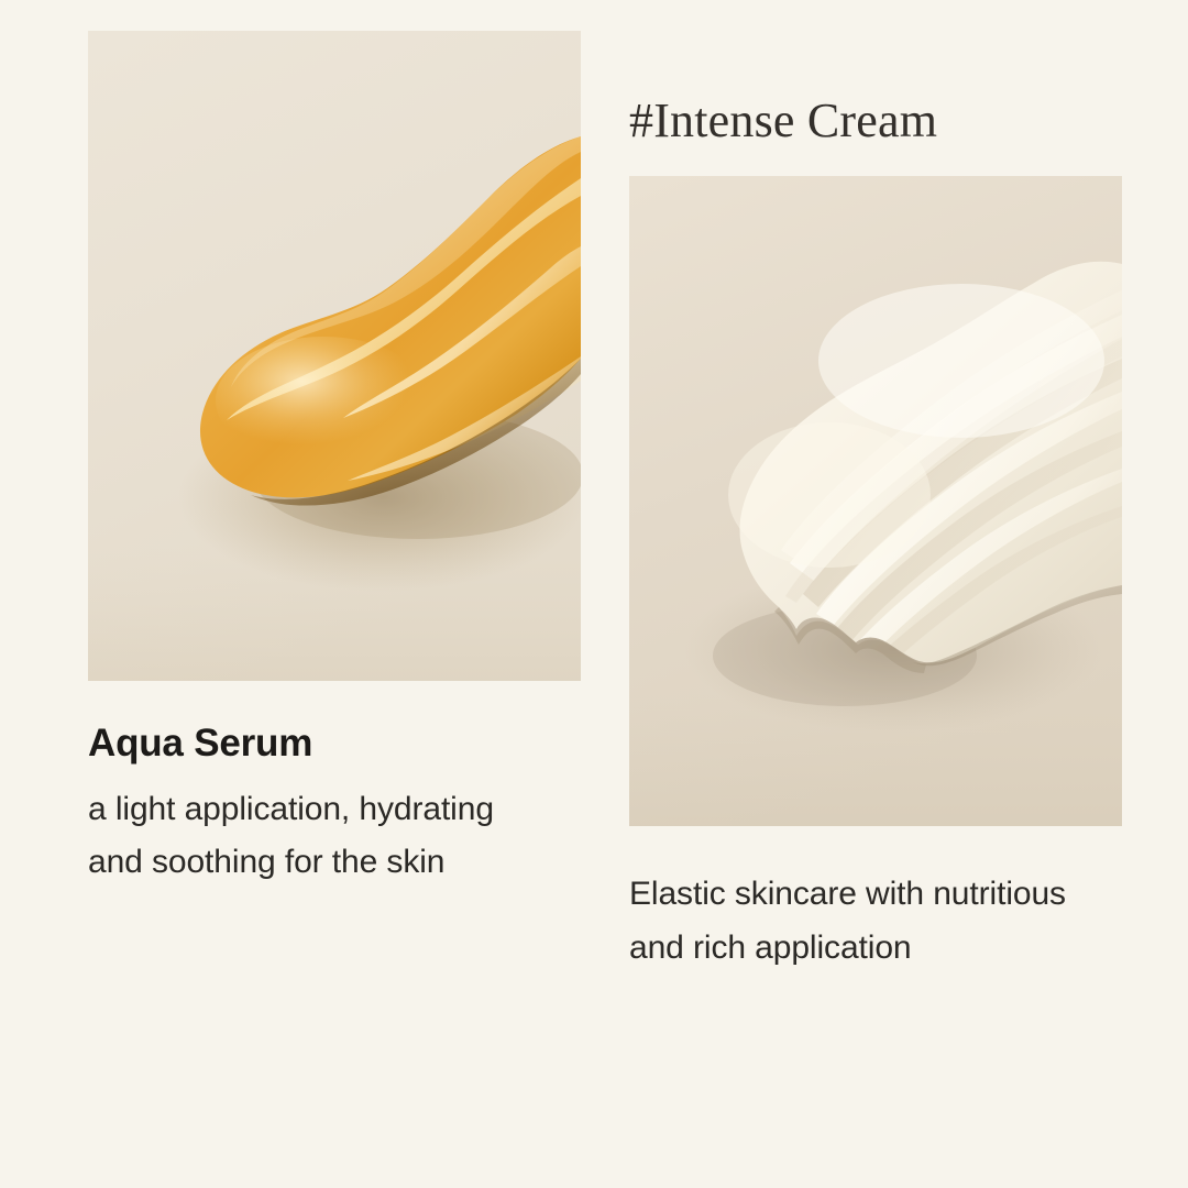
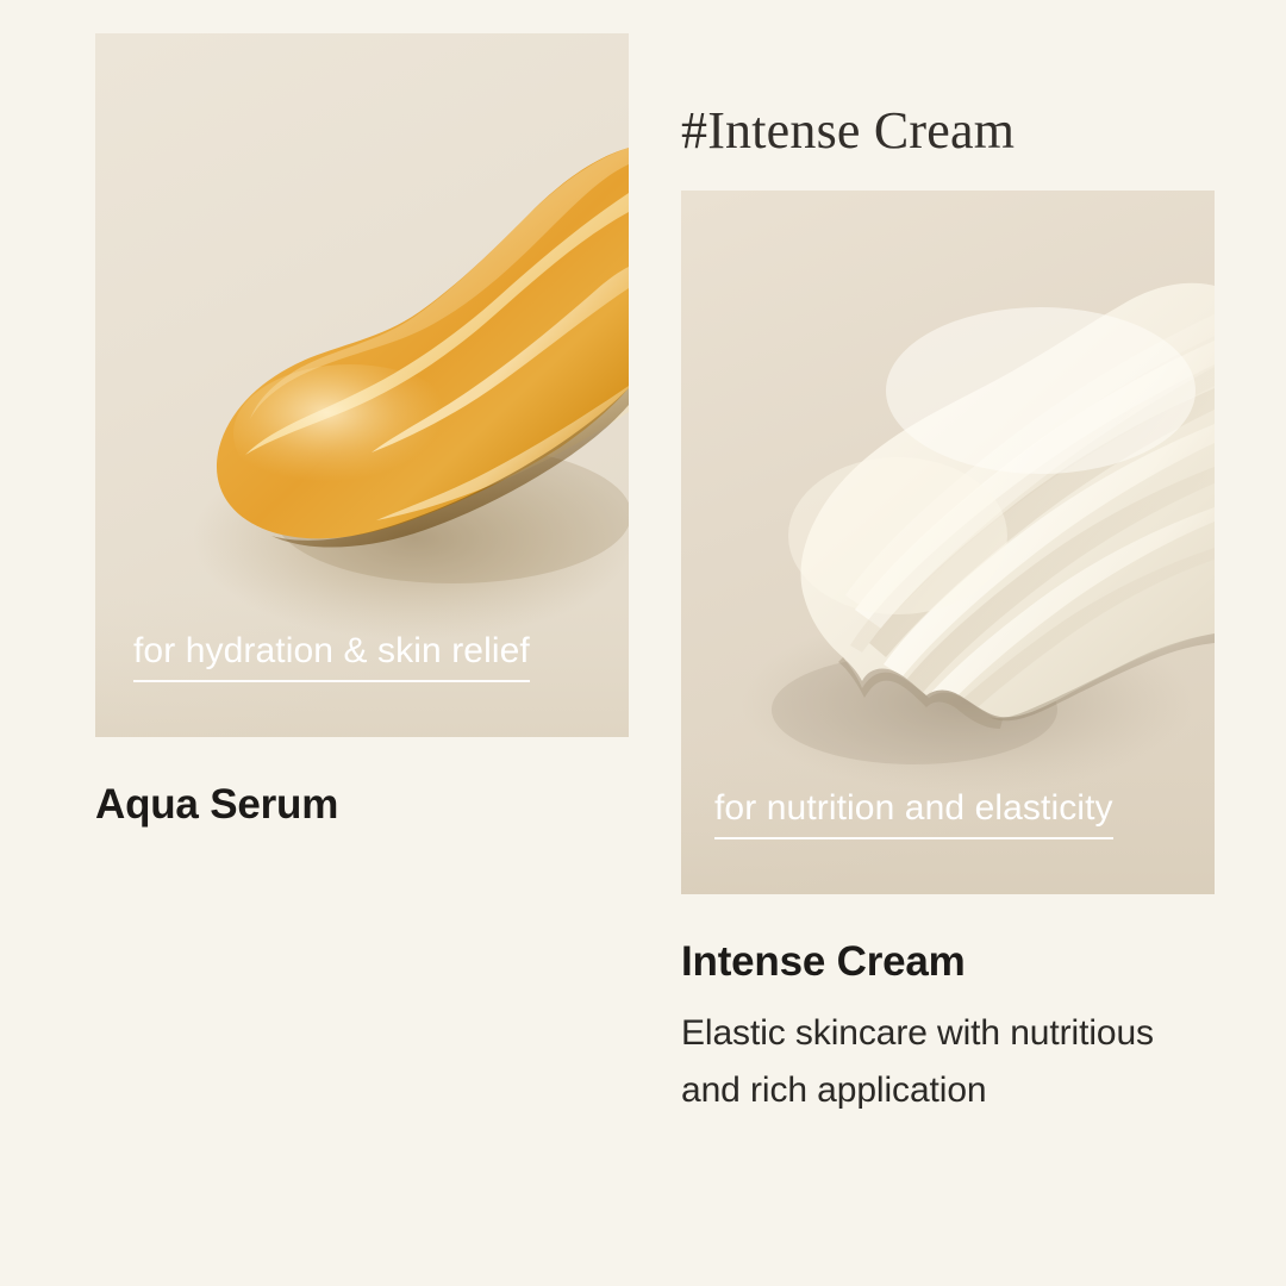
+ for hydration & skin relief
  Aqua Serum
- a light application, hydrating and soothing for the skin
  #Intense Cream
+ for nutrition and elasticity
+ Intense Cream
  Elastic skincare with nutritious and rich application
